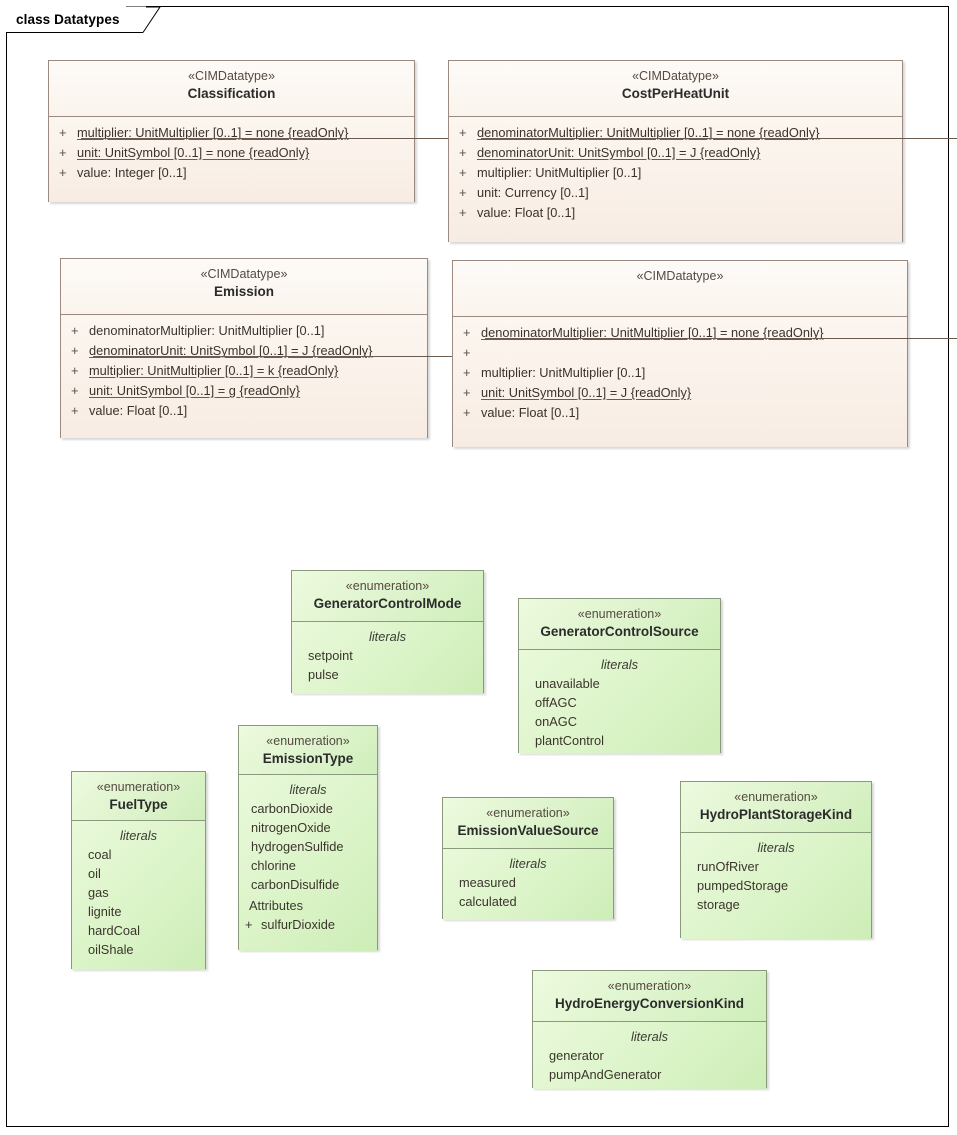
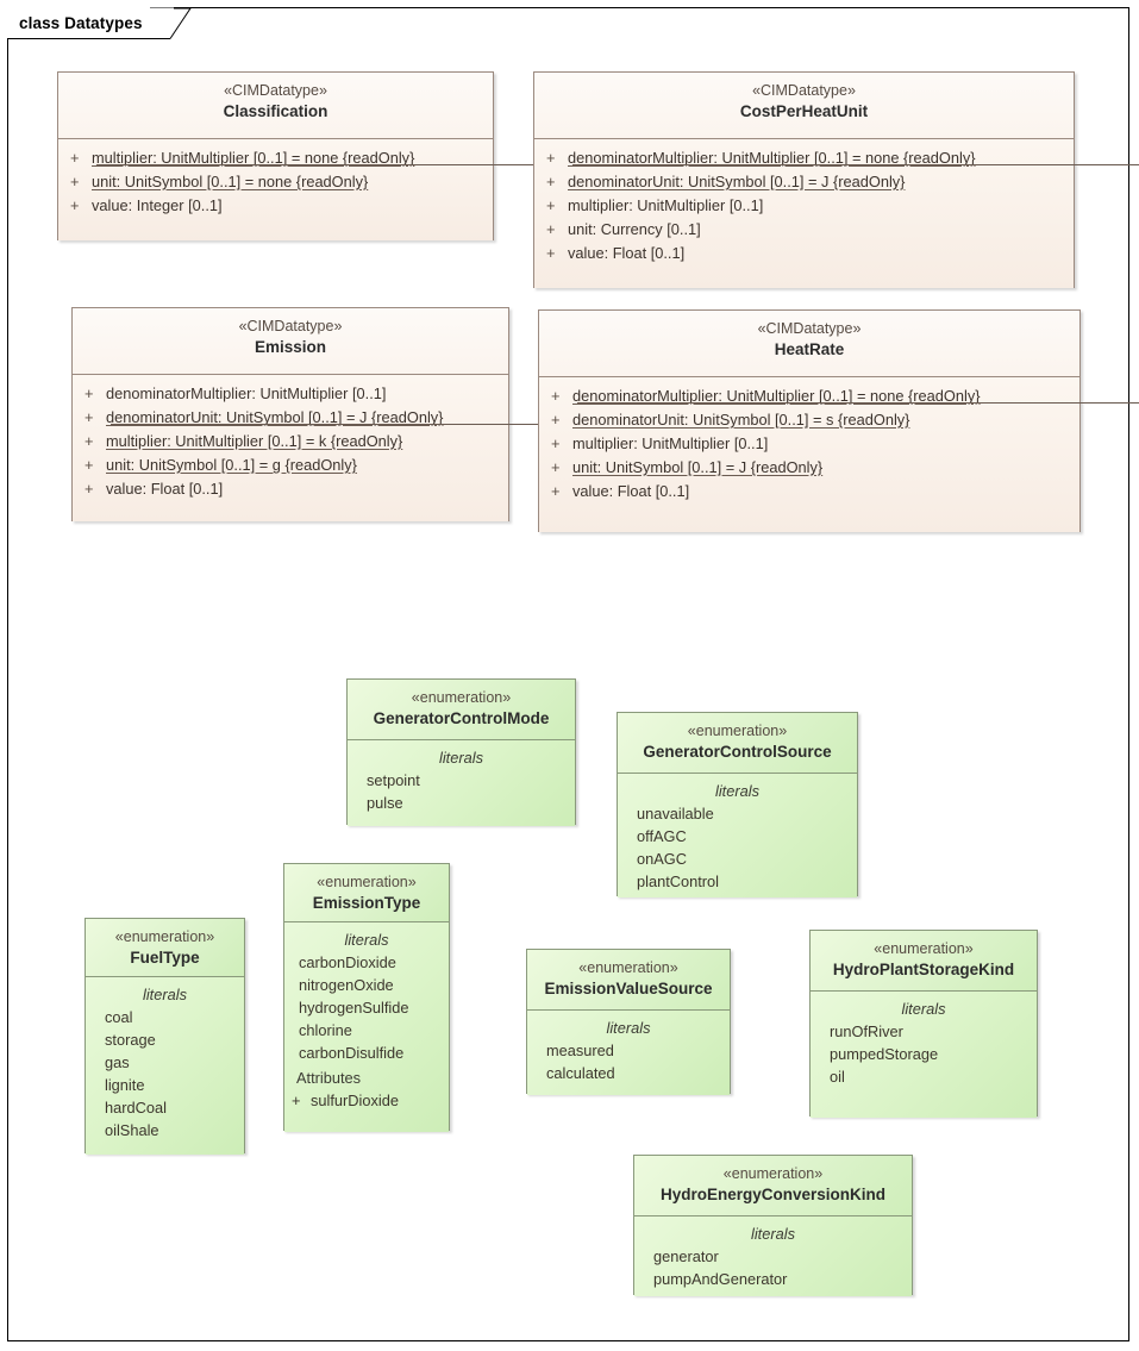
  class Datatypes
  «CIMDatatype»
  Classification
  +
  multiplier: UnitMultiplier [0..1] = none {readOnly}
  +
  unit: UnitSymbol [0..1] = none {readOnly}
  +
  value: Integer [0..1]
  «CIMDatatype»
  CostPerHeatUnit
  +
  denominatorMultiplier: UnitMultiplier [0..1] = none {readOnly}
  +
  denominatorUnit: UnitSymbol [0..1] = J {readOnly}
  +
  multiplier: UnitMultiplier [0..1]
  +
  unit: Currency [0..1]
  +
  value: Float [0..1]
  «CIMDatatype»
  Emission
  +
  denominatorMultiplier: UnitMultiplier [0..1]
  +
  denominatorUnit: UnitSymbol [0..1] = J {readOnly}
  +
  multiplier: UnitMultiplier [0..1] = k {readOnly}
  +
  unit: UnitSymbol [0..1] = g {readOnly}
  +
  value: Float [0..1]
  «CIMDatatype»
+ HeatRate
  +
  denominatorMultiplier: UnitMultiplier [0..1] = none {readOnly}
  +
+ denominatorUnit: UnitSymbol [0..1] = s {readOnly}
  +
  multiplier: UnitMultiplier [0..1]
  +
  unit: UnitSymbol [0..1] = J {readOnly}
  +
  value: Float [0..1]
  «enumeration»
  GeneratorControlMode
  literals
  setpoint
  pulse
  «enumeration»
  GeneratorControlSource
  literals
  unavailable
  offAGC
  onAGC
  plantControl
  «enumeration»
  EmissionType
  literals
  carbonDioxide
  nitrogenOxide
  hydrogenSulfide
  chlorine
  carbonDisulfide
  Attributes
  +
  sulfurDioxide
  «enumeration»
  FuelType
  literals
  coal
- oil
+ storage
  gas
  lignite
  hardCoal
  oilShale
  «enumeration»
  EmissionValueSource
  literals
  measured
  calculated
  «enumeration»
  HydroPlantStorageKind
  literals
  runOfRiver
  pumpedStorage
- storage
+ oil
  «enumeration»
  HydroEnergyConversionKind
  literals
  generator
  pumpAndGenerator
